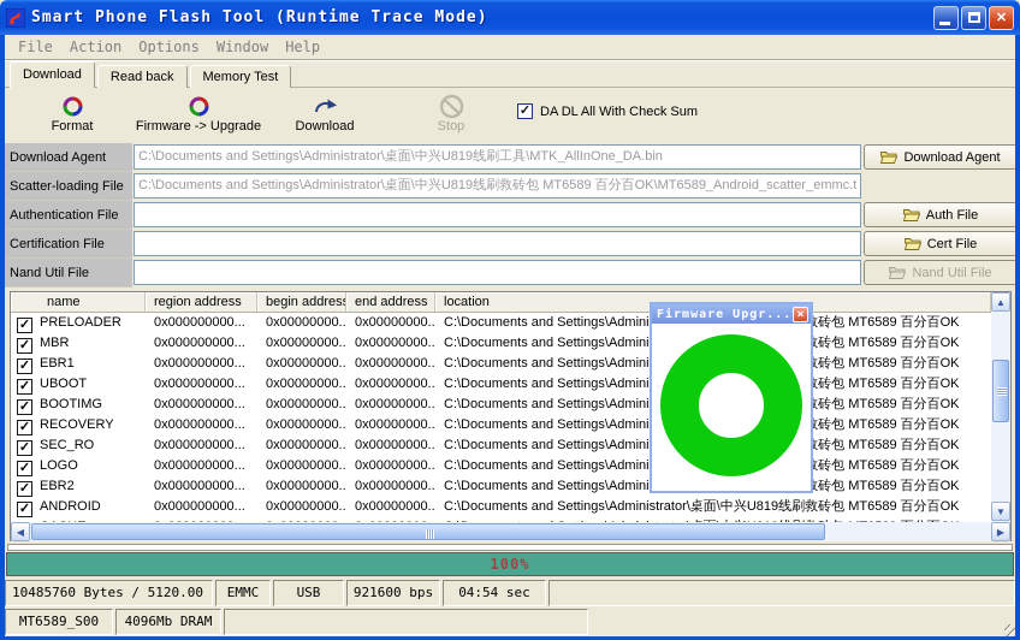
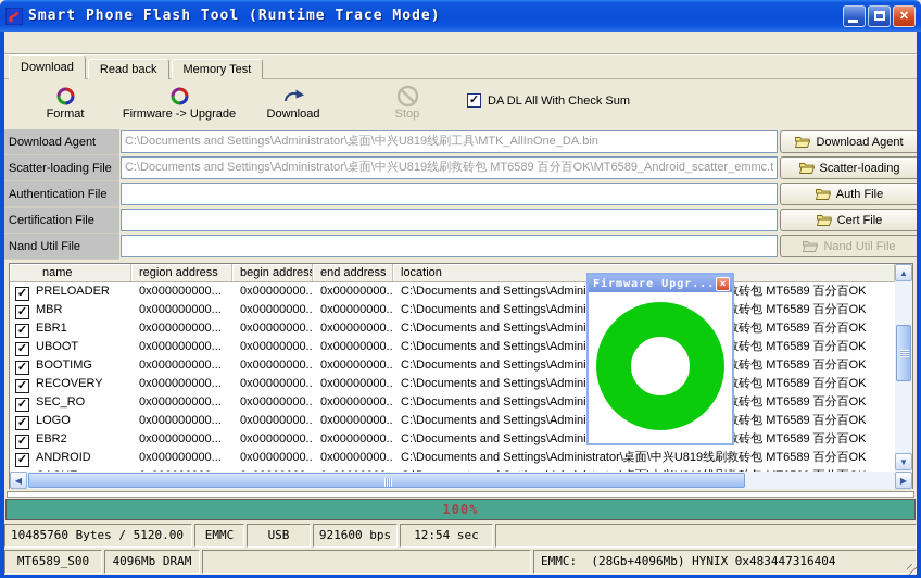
  Smart Phone Flash Tool (Runtime Trace Mode)
  ✕
- File
- Action
- Options
- Window
- Help
  Download
  Read back
  Memory Test
  Format
  Firmware -> Upgrade
  Download
  Stop
  ✓
  DA DL All With Check Sum
  Download Agent
  C:\Documents and Settings\Administrator\桌面\中兴U819线刷工具\MTK_AllInOne_DA.bin
  Download Agent
  Scatter-loading File
  C:\Documents and Settings\Administrator\桌面\中兴U819线刷救砖包 MT6589 百分百OK\MT6589_Android_scatter_emmc.t
+ Scatter-loading
  Authentication File
  Auth File
  Certification File
  Cert File
  Nand Util File
  Nand Util File
  name
  region address
  begin address
  end address
  location
  ✓ PRELOADER
  0x000000000...
  0x00000000..
  0x00000000..
  ✓ MBR
  0x000000000...
  0x00000000..
  0x00000000..
  ✓ EBR1
  0x000000000...
  0x00000000..
  0x00000000..
  ✓ UBOOT
  0x000000000...
  0x00000000..
  0x00000000..
  ✓ BOOTIMG
  0x000000000...
  0x00000000..
  0x00000000..
  ✓ RECOVERY
  0x000000000...
  0x00000000..
  0x00000000..
  ✓ SEC_RO
  0x000000000...
  0x00000000..
  0x00000000..
  ✓ LOGO
  0x000000000...
  0x00000000..
  0x00000000..
  ✓ EBR2
  0x000000000...
  0x00000000..
  0x00000000..
  ✓ ANDROID
  0x000000000...
  0x00000000..
  0x00000000..
  C:\Documents and Settings\Administrator\桌面\中兴U819线刷救砖包 MT6589 百分百OK
  ▲
  ▼
  ◀
  ▶
  Firmware Upgr...
  ×
  100%
  10485760 Bytes / 5120.00
  EMMC
  USB
  921600 bps
- 04:54 sec
+ 12:54 sec
  MT6589_S00
  4096Mb DRAM
+ EMMC: (28Gb+4096Mb) HYNIX 0x483447316404
